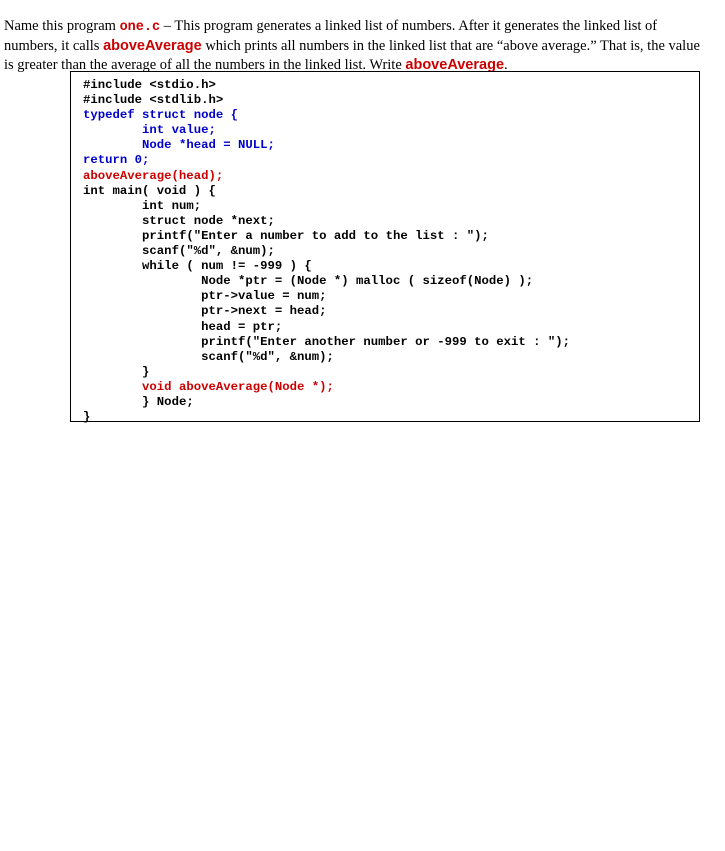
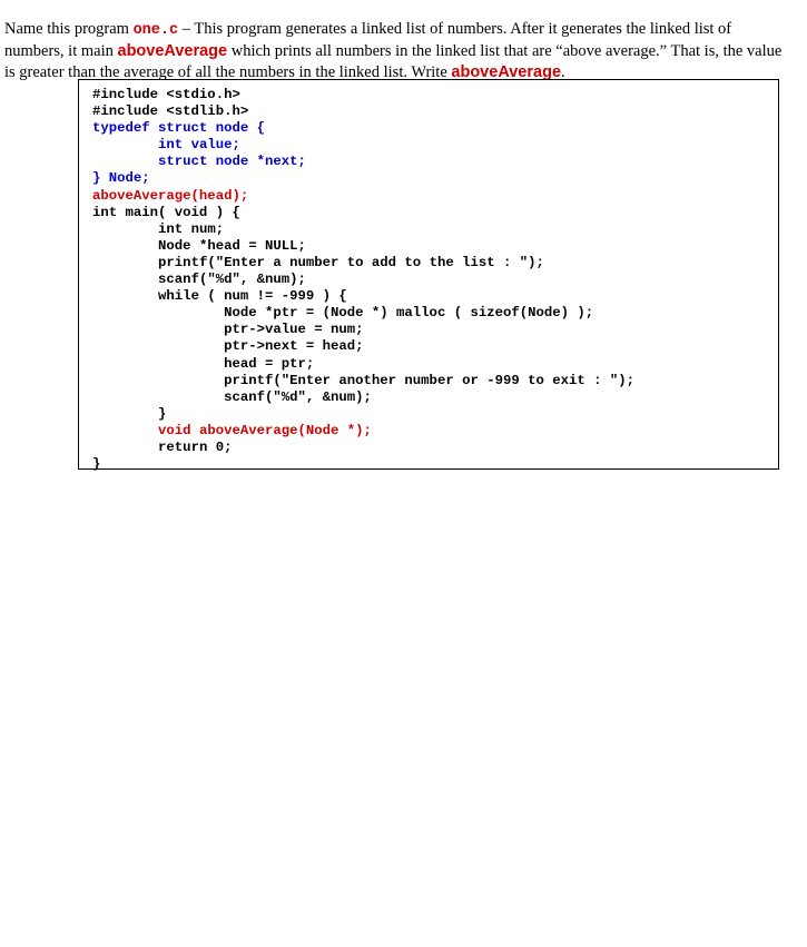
- Name this program one.c – This program generates a linked list of numbers. After it generates the linked list of numbers, it calls aboveAverage which prints all numbers in the linked list that are “above average.” That is, the value is greater than the average of all the numbers in the linked list. Write aboveAverage.
+ Name this program one.c – This program generates a linked list of numbers. After it generates the linked list of numbers, it main aboveAverage which prints all numbers in the linked list that are “above average.” That is, the value is greater than the average of all the numbers in the linked list. Write aboveAverage.
  #include <stdio.h>
  #include <stdlib.h>
  typedef struct node {
  int value;
- Node *head = NULL;
+ struct node *next;
- return 0;
+ } Node;
  aboveAverage(head);
  int main( void ) {
  int num;
- struct node *next;
+ Node *head = NULL;
  printf("Enter a number to add to the list : ");
  scanf("%d", &num);
  while ( num != -999 ) {
  Node *ptr = (Node *) malloc ( sizeof(Node) );
  ptr->value = num;
  ptr->next = head;
  head = ptr;
  printf("Enter another number or -999 to exit : ");
  scanf("%d", &num);
  }
  void aboveAverage(Node *);
- } Node;
+ return 0;
  }
